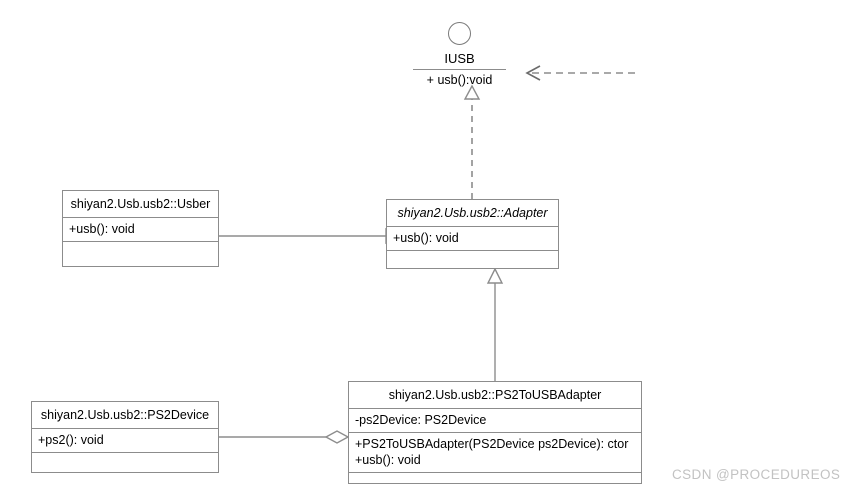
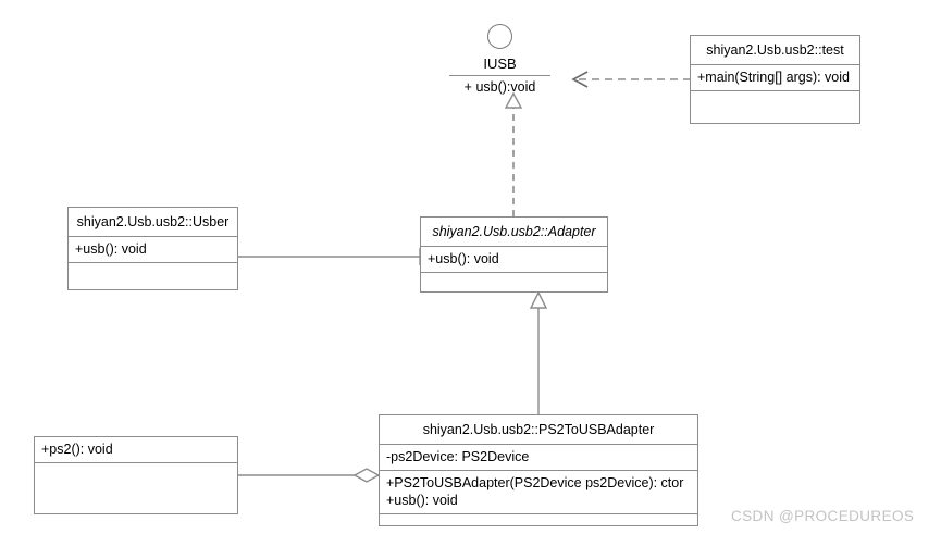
  IUSB
  + usb():void
+ shiyan2.Usb.usb2::test
+ +main(String[] args): void
  shiyan2.Usb.usb2::Usber
  +usb(): void
  shiyan2.Usb.usb2::Adapter
  +usb(): void
- shiyan2.Usb.usb2::PS2Device
  +ps2(): void
  shiyan2.Usb.usb2::PS2ToUSBAdapter
  -ps2Device: PS2Device
  +PS2ToUSBAdapter(PS2Device ps2Device): ctor
  +usb(): void
  CSDN @PROCEDUREOS
